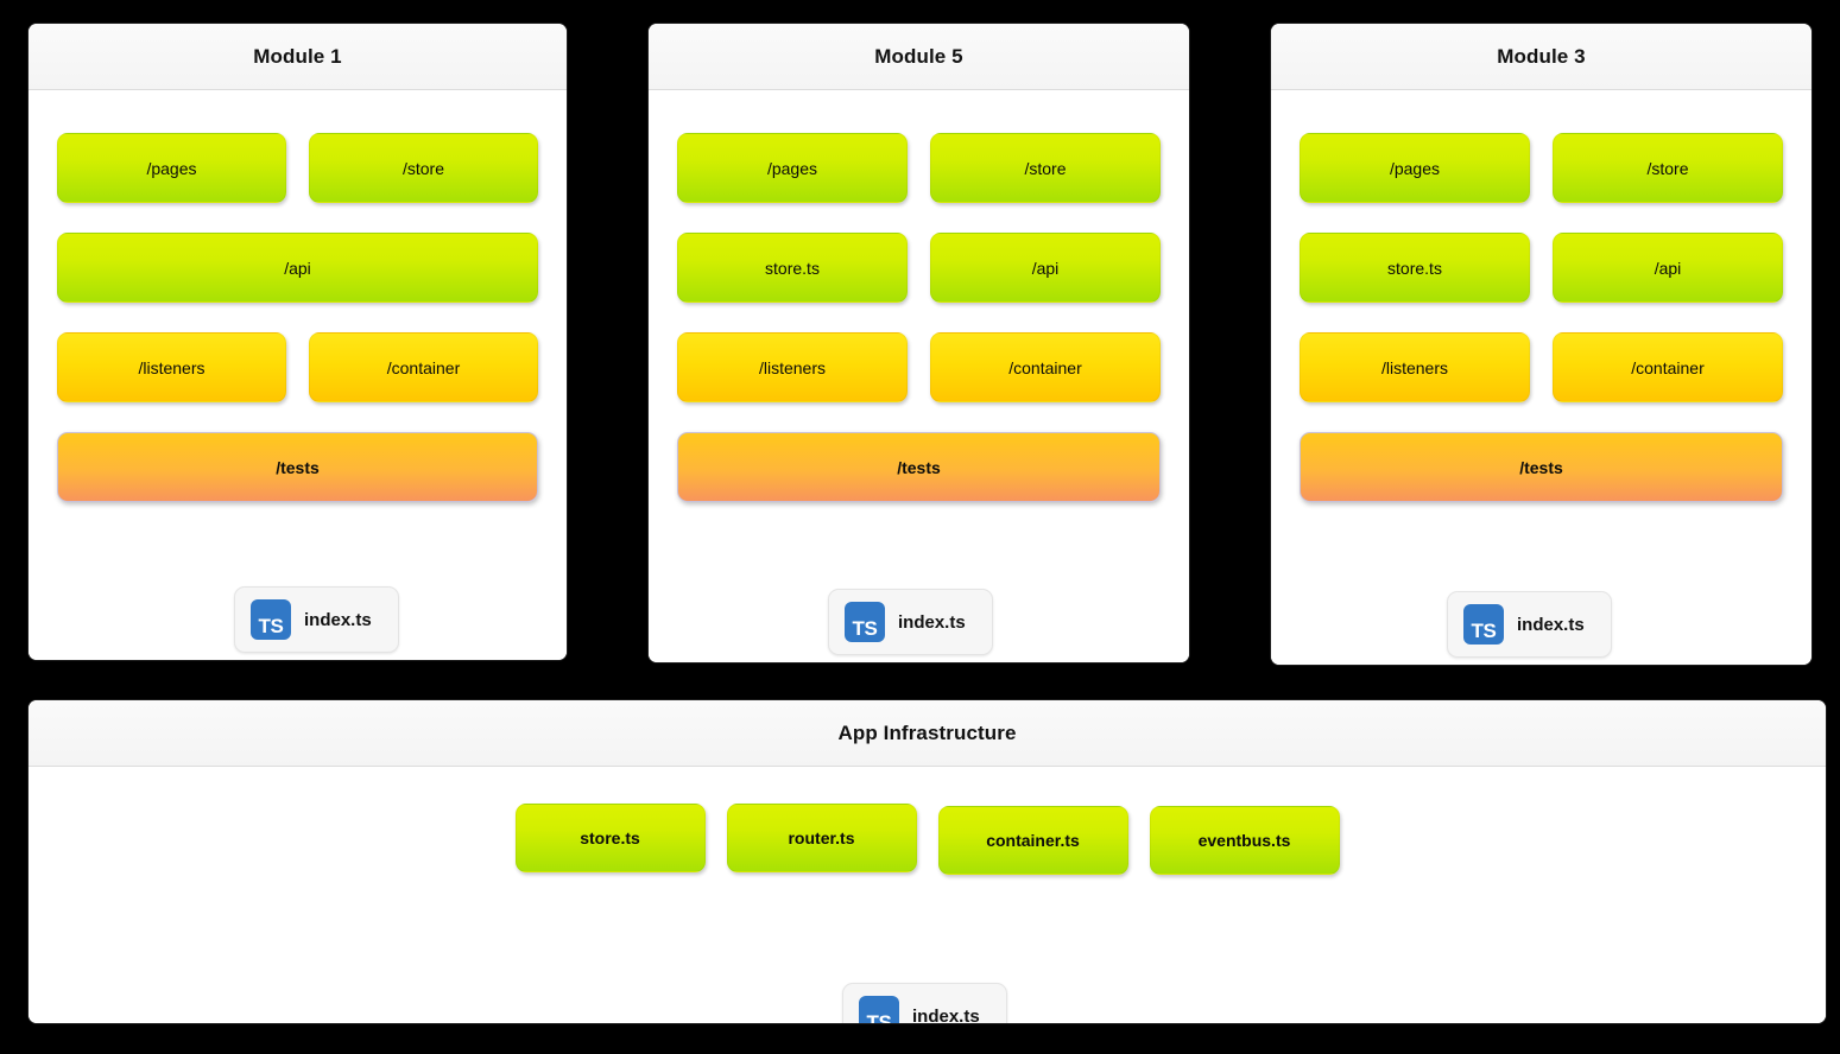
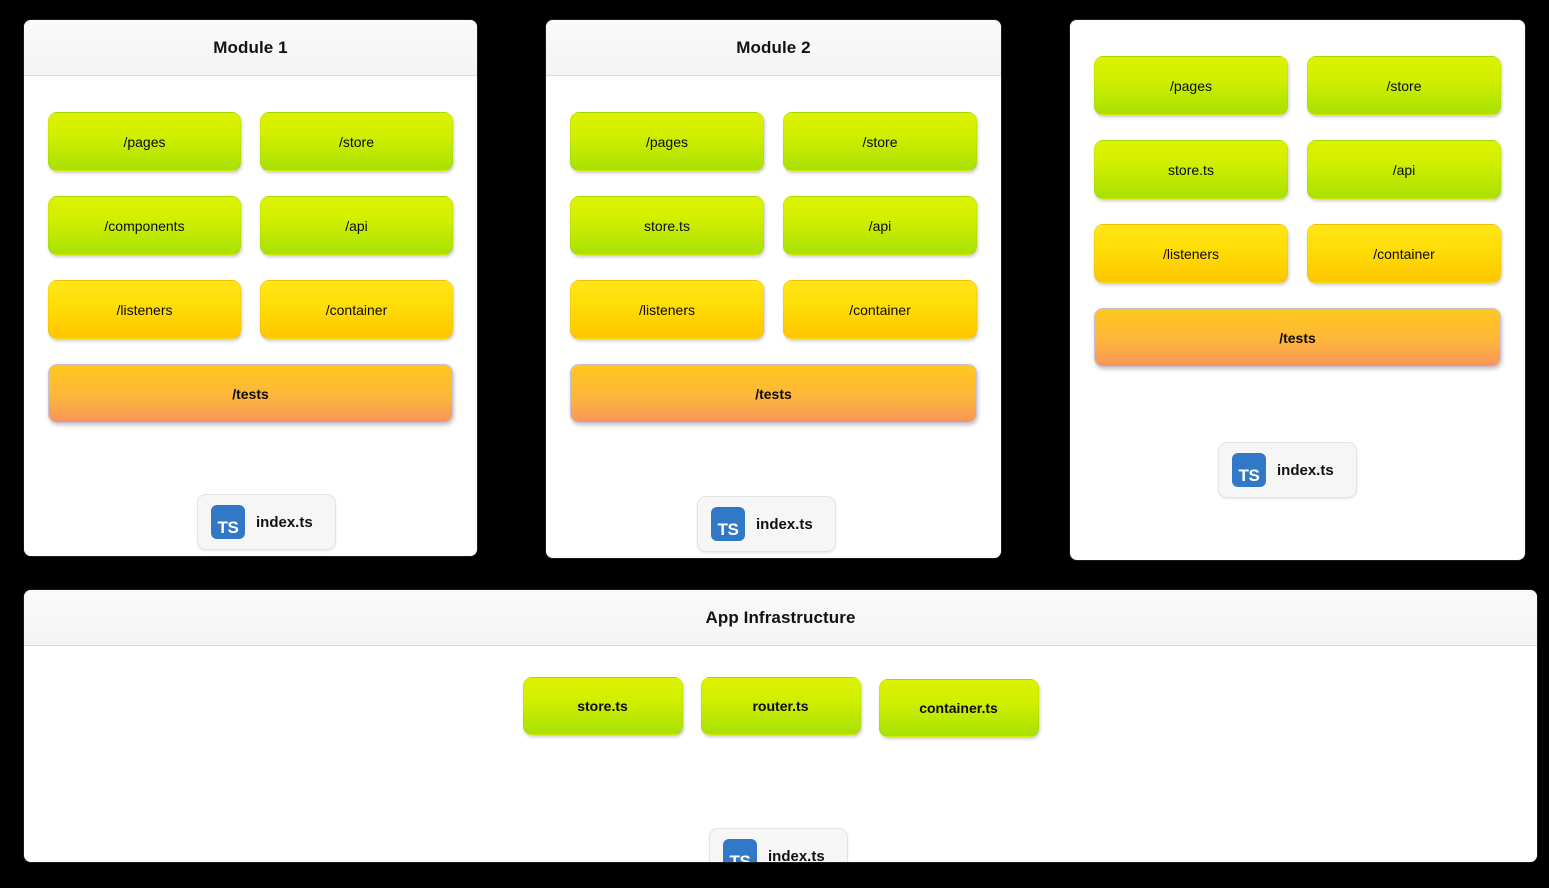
  Module 1
  /pages
  /store
+ /components
  /api
  /listeners
  /container
  /tests
  TS
  index.ts
- Module 5
+ Module 2
  /pages
  /store
  store.ts
  /api
  /listeners
  /container
  /tests
  TS
  index.ts
- Module 3
  /pages
  /store
  store.ts
  /api
  /listeners
  /container
  /tests
  TS
  index.ts
  App Infrastructure
  store.ts
  router.ts
  container.ts
- eventbus.ts
  TS
  index.ts
